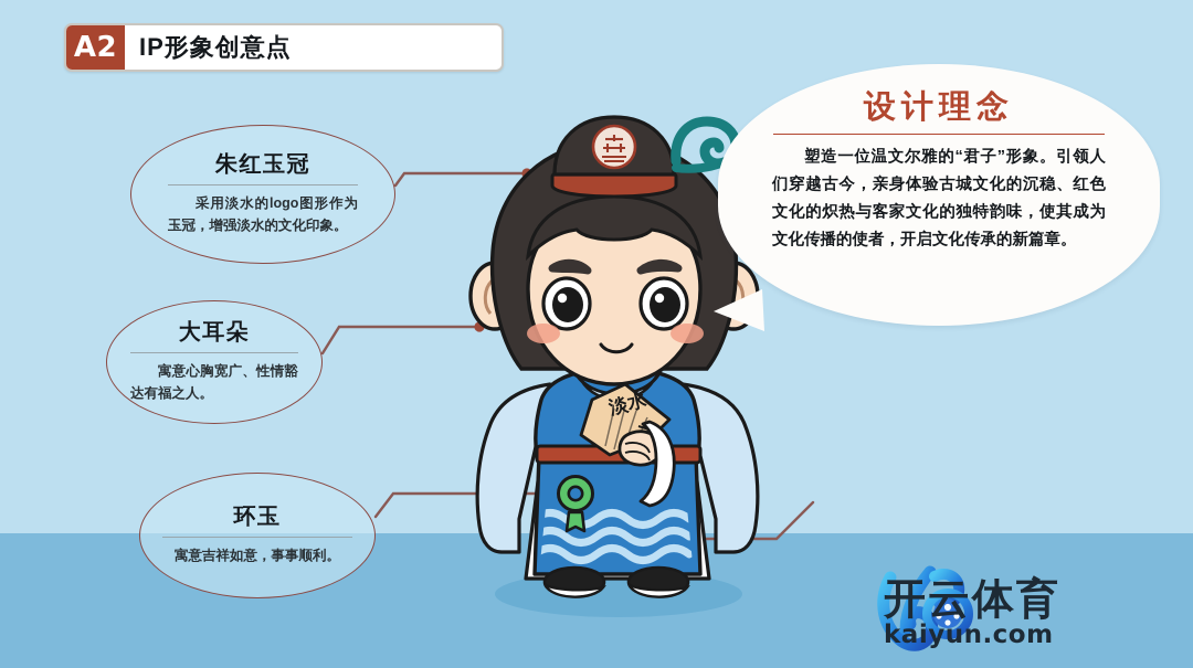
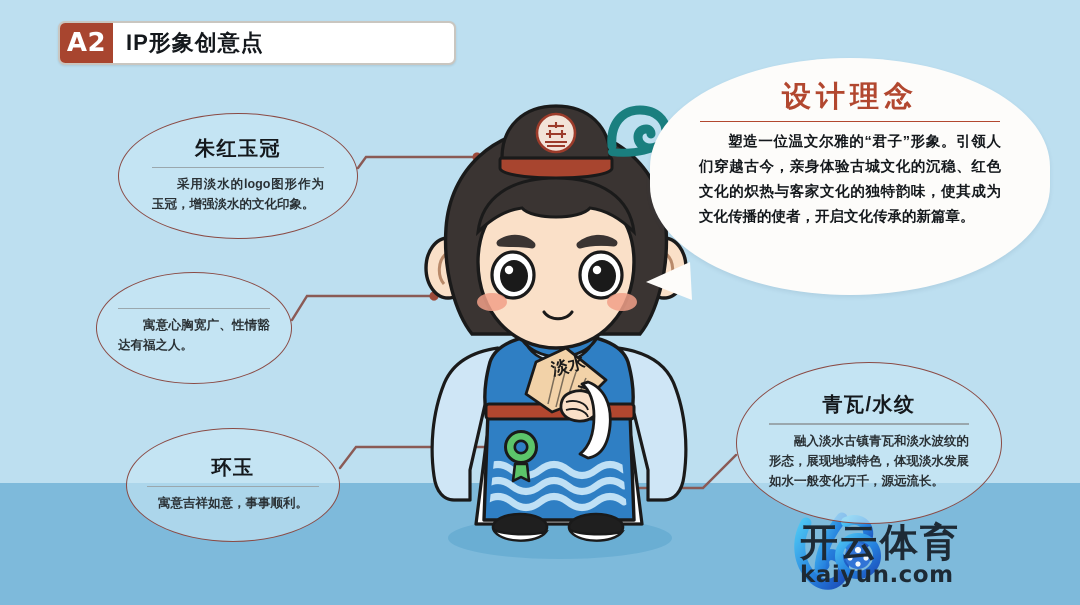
  A2
  IP形象创意点
  设计理念
  塑造一位温文尔雅的“君子”形象。引领人们穿越古今，亲身体验古城文化的沉稳、红色文化的炽热与客家文化的独特韵味，使其成为文化传播的使者，开启文化传承的新篇章。
  朱红玉冠
  采用淡水的logo图形作为玉冠，增强淡水的文化印象。
- 大耳朵
  寓意心胸宽广、性情豁达有福之人。
  环玉
  寓意吉祥如意，事事顺利。
+ 青瓦/水纹
+ 融入淡水古镇青瓦和淡水波纹的形态，展现地域特色，体现淡水发展如水一般变化万千，源远流长。
  开云体育
  kaiyun.com
